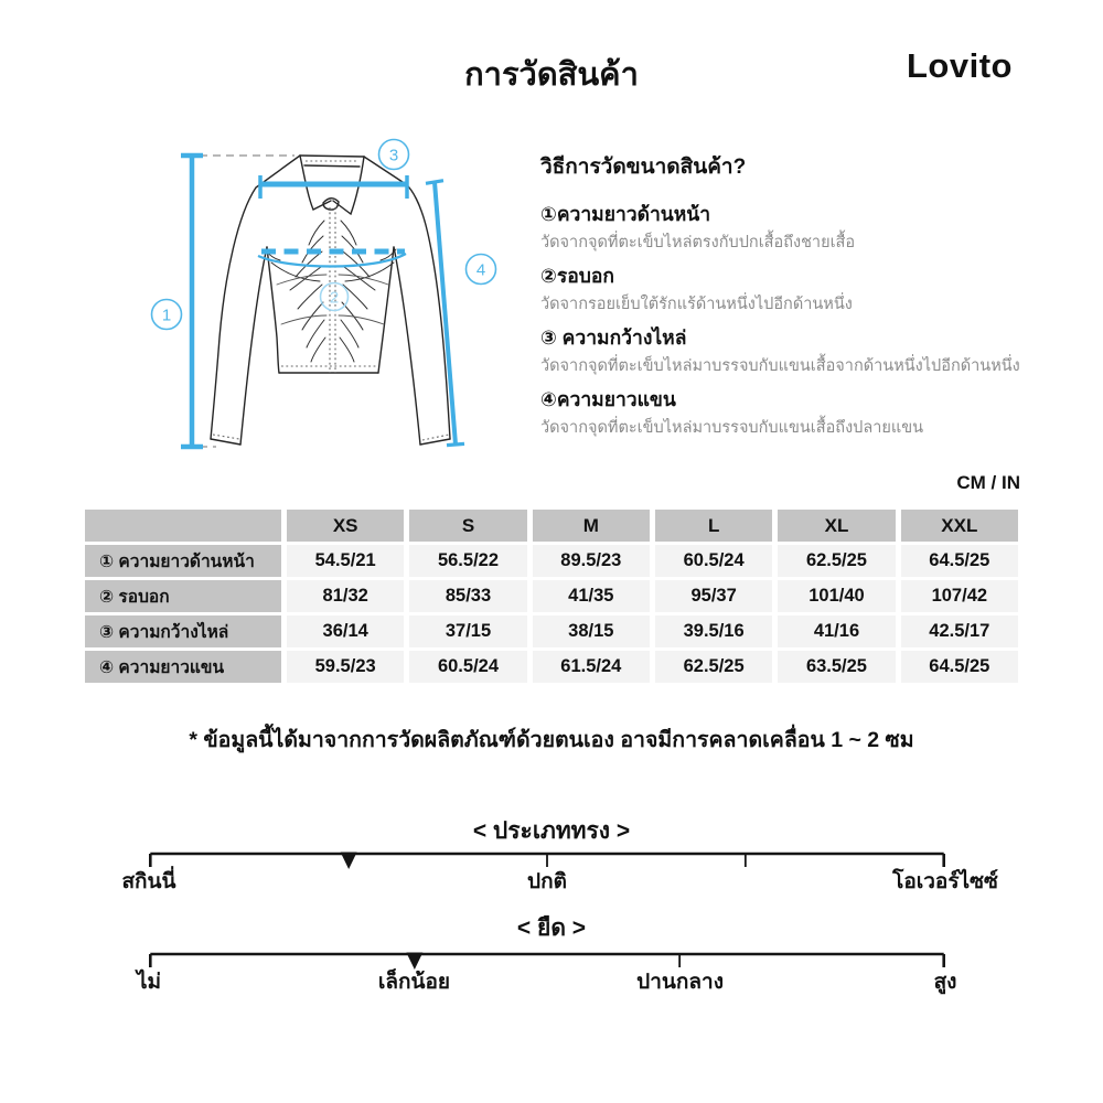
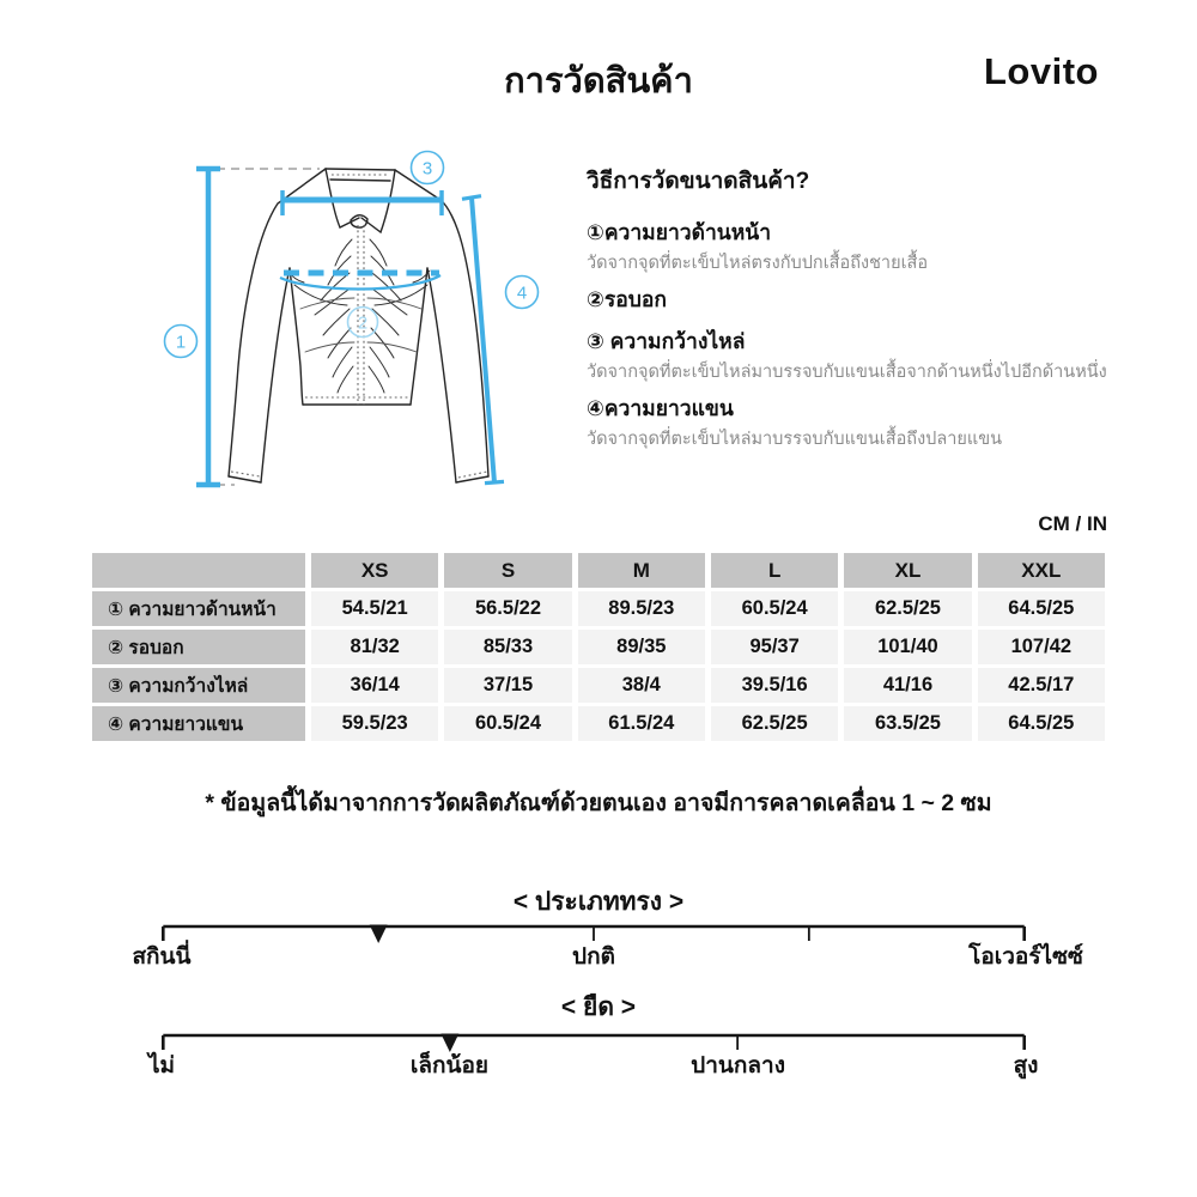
  การวัดสินค้า
  Lovito
  1
  2
  3
  4
  วิธีการวัดขนาดสินค้า?
  ①ความยาวด้านหน้า
  วัดจากจุดที่ตะเข็บไหล่ตรงกับปกเสื้อถึงชายเสื้อ
  ②รอบอก
- วัดจากรอยเย็บใต้รักแร้ด้านหนึ่งไปอีกด้านหนึ่ง
  ③ ความกว้างไหล่
  วัดจากจุดที่ตะเข็บไหล่มาบรรจบกับแขนเสื้อจากด้านหนึ่งไปอีกด้านหนึ่ง
  ④ความยาวแขน
  วัดจากจุดที่ตะเข็บไหล่มาบรรจบกับแขนเสื้อถึงปลายแขน
  CM / IN
  	XS	S	M	L	XL	XXL
  ① ความยาวด้านหน้า	54.5/21	56.5/22	89.5/23	60.5/24	62.5/25	64.5/25
- ② รอบอก	81/32	85/33	41/35	95/37	101/40	107/42
+ ② รอบอก	81/32	85/33	89/35	95/37	101/40	107/42
- ③ ความกว้างไหล่	36/14	37/15	38/15	39.5/16	41/16	42.5/17
+ ③ ความกว้างไหล่	36/14	37/15	38/4	39.5/16	41/16	42.5/17
  ④ ความยาวแขน	59.5/23	60.5/24	61.5/24	62.5/25	63.5/25	64.5/25
  * ข้อมูลนี้ได้มาจากการวัดผลิตภัณฑ์ด้วยตนเอง อาจมีการคลาดเคลื่อน 1 ~ 2 ซม
  < ประเภททรง >
  สกินนี่
  ปกติ
  โอเวอร์ไซซ์
  < ยืด >
  ไม่
  เล็กน้อย
  ปานกลาง
  สูง
